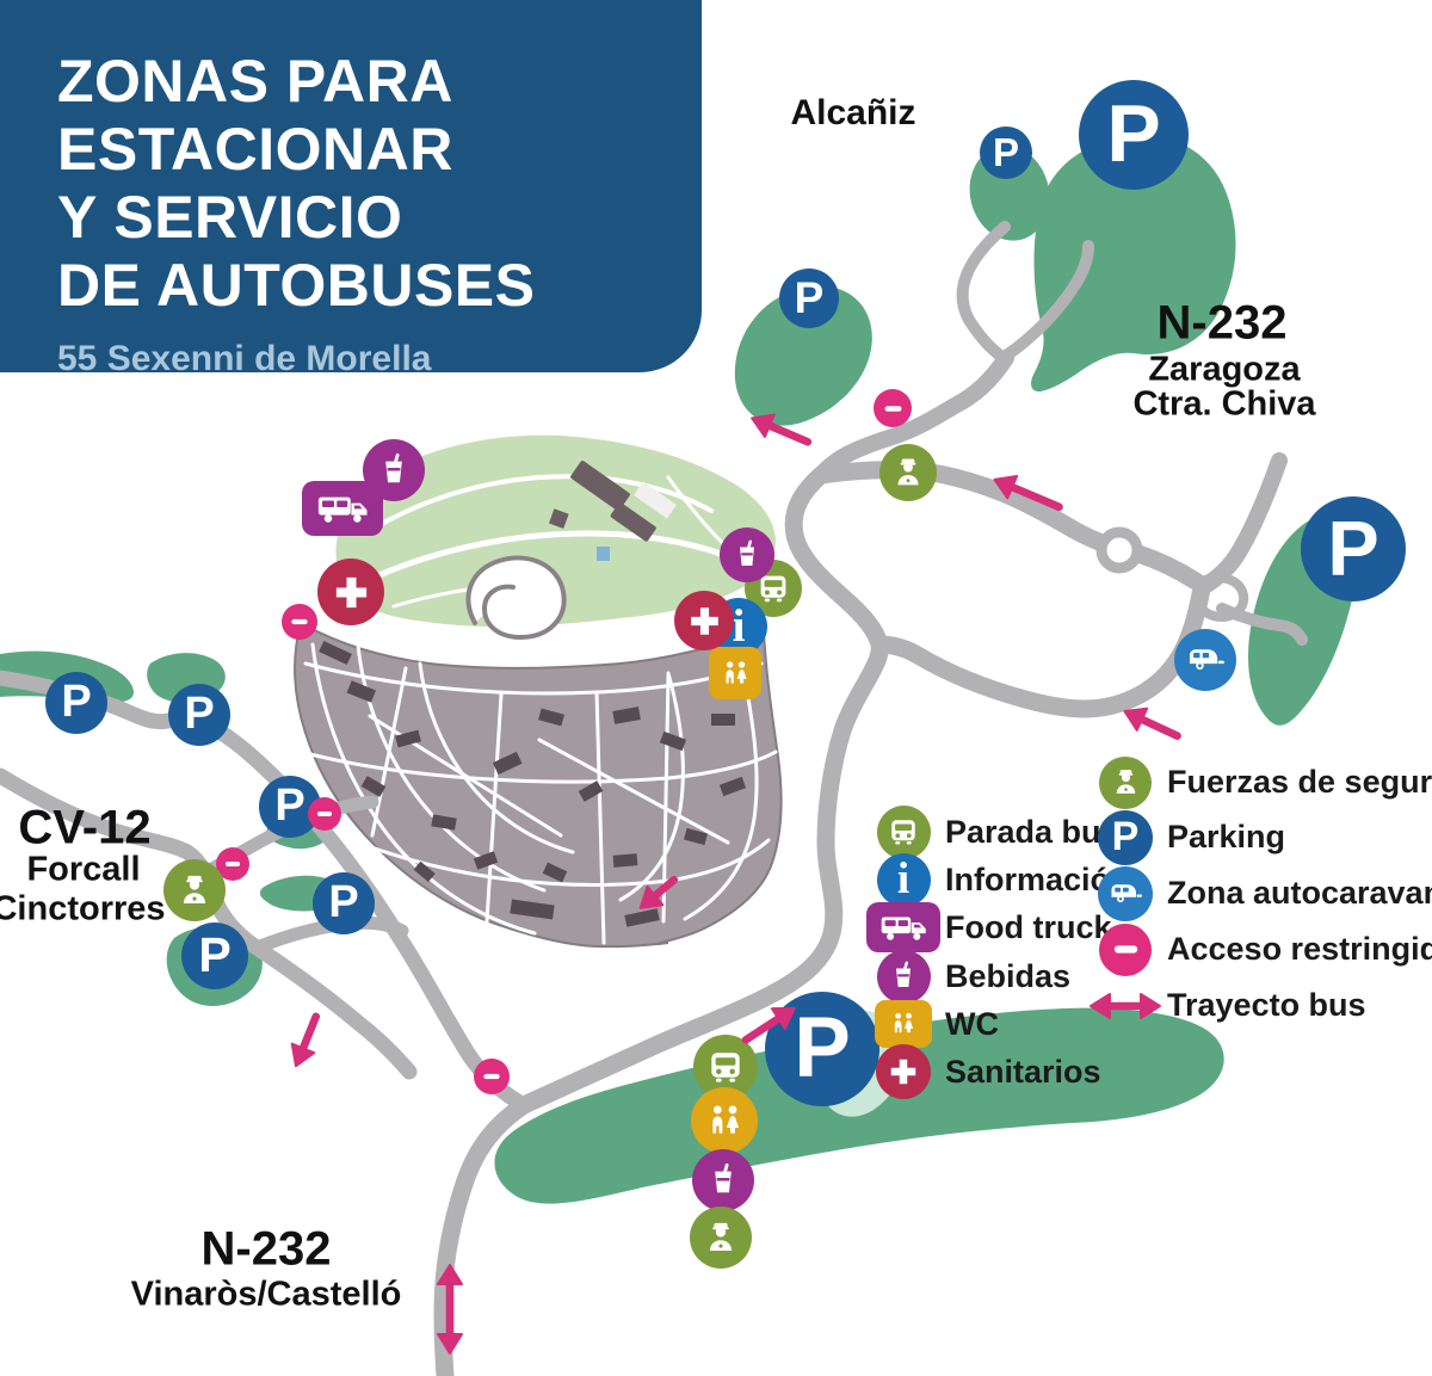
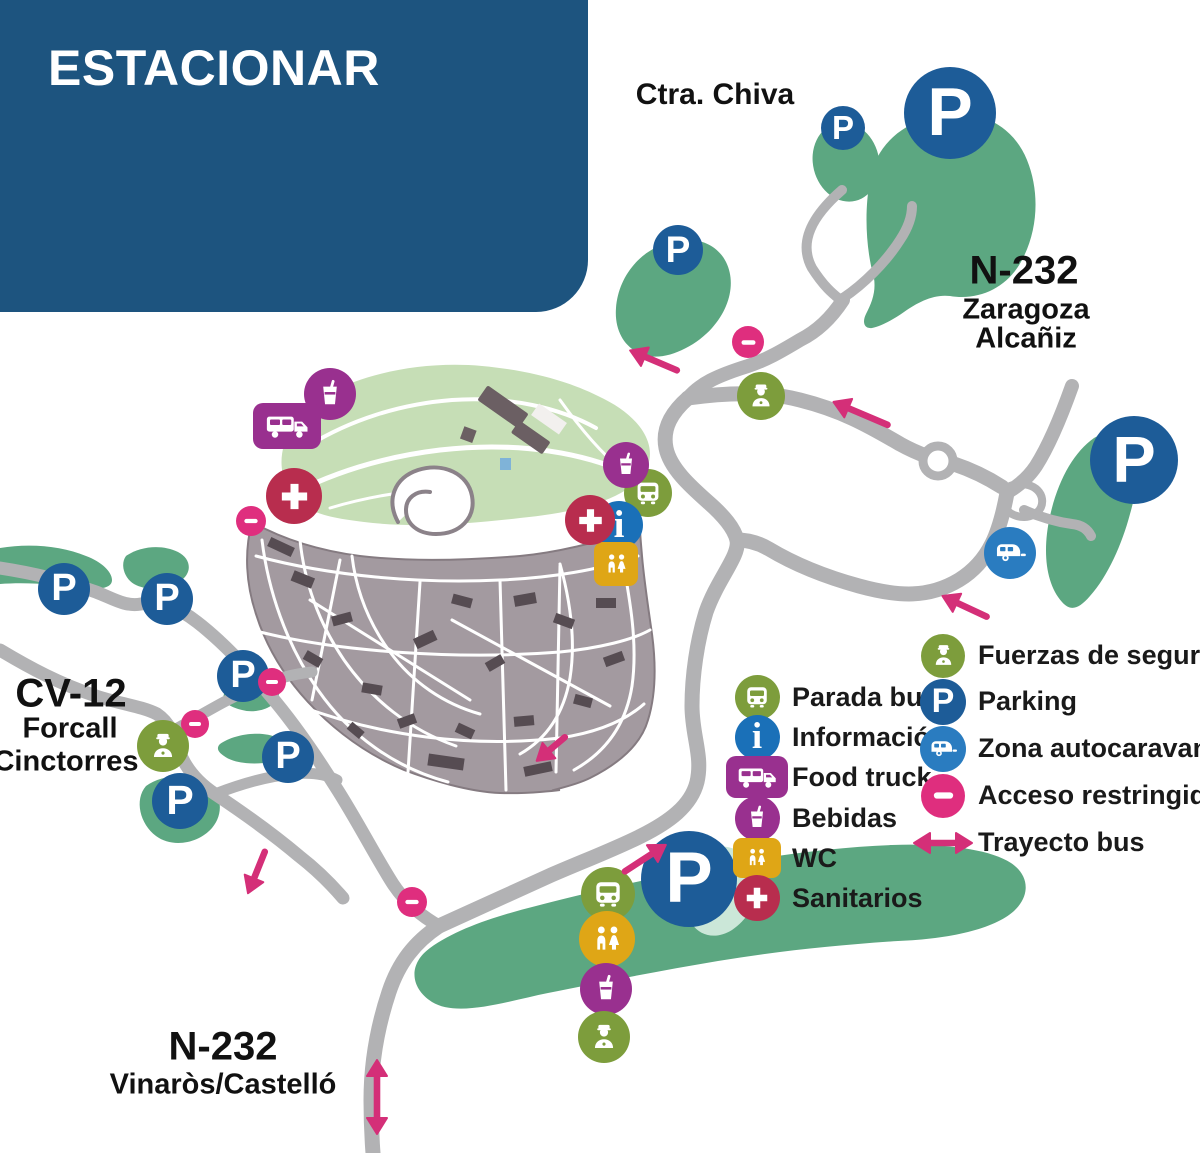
- ZONAS PARA
  ESTACIONAR
- Y SERVICIO
- DE AUTOBUSES
- 55 Sexenni de Morella
  P
  P
  P
  P
  P
  P
  P
  P
  P
  P
  i
- Alcañiz
+ Ctra. Chiva
  N-232
  Zaragoza
- Ctra. Chiva
+ Alcañiz
  CV-12
  Forcall
  Cinctorres
  N-232
  Vinaròs/Castelló
  Parada bu
  i
  Informació
  Food truck
  Bebidas
  WC
  Sanitarios
  Fuerzas de segur
  P
  Parking
  Zona autocarava
  Acceso restringid
  Trayecto bus
